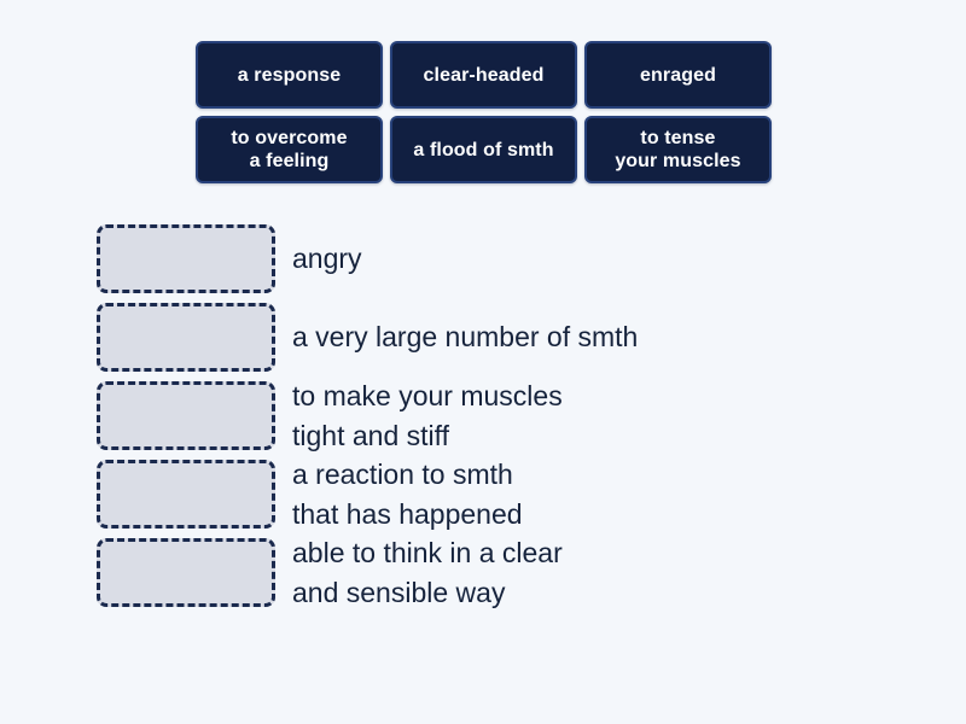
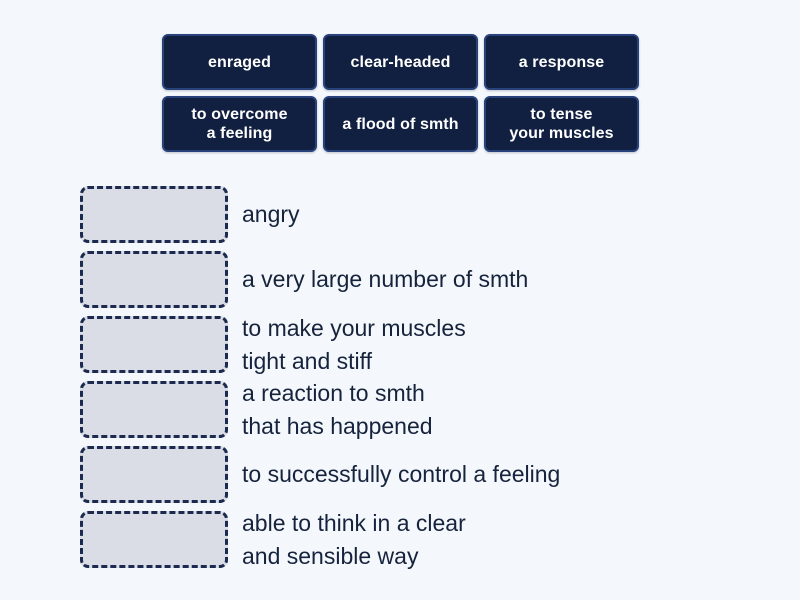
- a response
+ enraged
  clear-headed
- enraged
+ a response
  to overcome
  a feeling
  a flood of smth
  to tense
  your muscles
  angry
  a very large number of smth
  to make your muscles
  tight and stiff
  a reaction to smth
  that has happened
+ to successfully control a feeling
  able to think in a clear
  and sensible way
